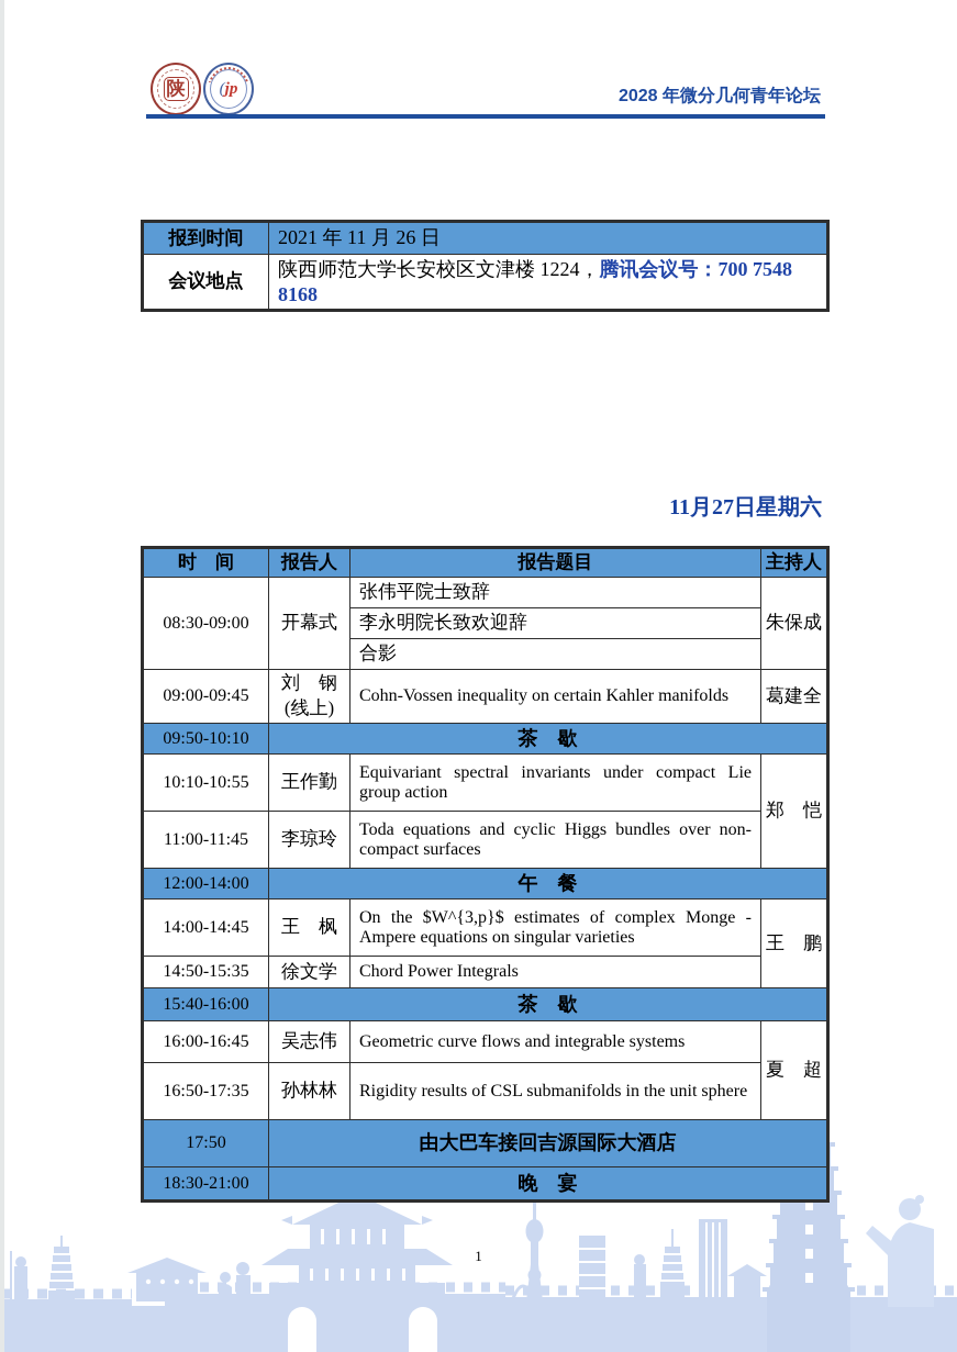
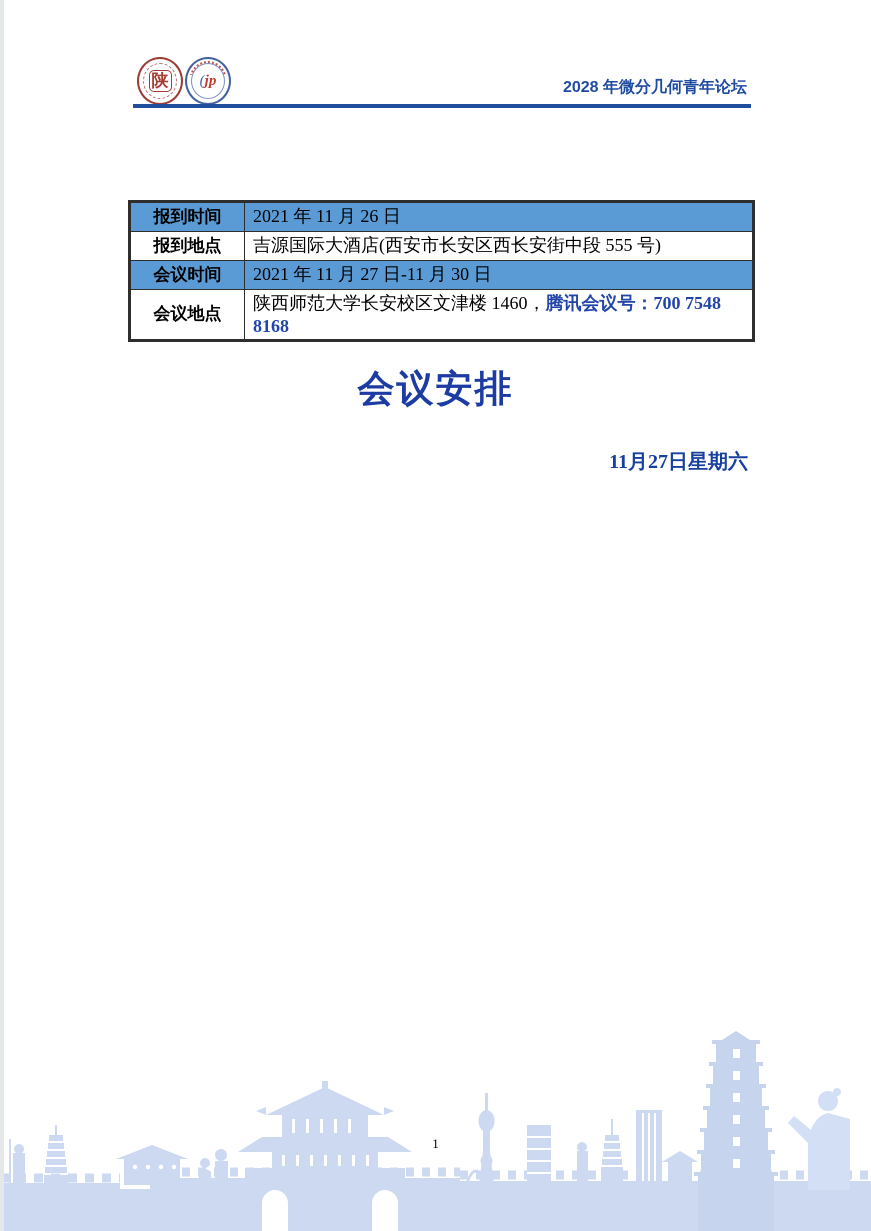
  陕
  (jp
  2028 年微分几何青年论坛
  报到时间	2021 年 11 月 26 日
+ 报到地点	吉源国际大酒店(西安市长安区西长安街中段 555 号)
+ 会议时间	2021 年 11 月 27 日-11 月 30 日
- 会议地点	陕西师范大学长安校区文津楼 1224，腾讯会议号：700 7548 8168
+ 会议地点	陕西师范大学长安校区文津楼 1460，腾讯会议号：700 7548 8168
+ 会议安排
  11月27日星期六
- 时 间	报告人	报告题目	主持人
- 08:30-09:00	开幕式	张伟平院士致辞	朱保成
- 李永明院长致欢迎辞
- 合影
- 09:00-09:45	刘 钢 (线上)	Cohn-Vossen inequality on certain Kahler manifolds	葛建全
- 09:50-10:10	茶 歇
- 10:10-10:55	王作勤	Equivariant spectral invariants under compact Lie group action	郑 恺
- 11:00-11:45	李琼玲	Toda equations and cyclic Higgs bundles over non-compact surfaces
- 12:00-14:00	午 餐
- 14:00-14:45	王 枫	On the $W^{3,p}$ estimates of complex Monge -Ampere equations on singular varieties	王 鹏
- 14:50-15:35	徐文学	Chord Power Integrals
- 15:40-16:00	茶 歇
- 16:00-16:45	吴志伟	Geometric curve flows and integrable systems	夏 超
- 16:50-17:35	孙林林	Rigidity results of CSL submanifolds in the unit sphere
- 17:50	由大巴车接回吉源国际大酒店
- 18:30-21:00	晚 宴
  1
